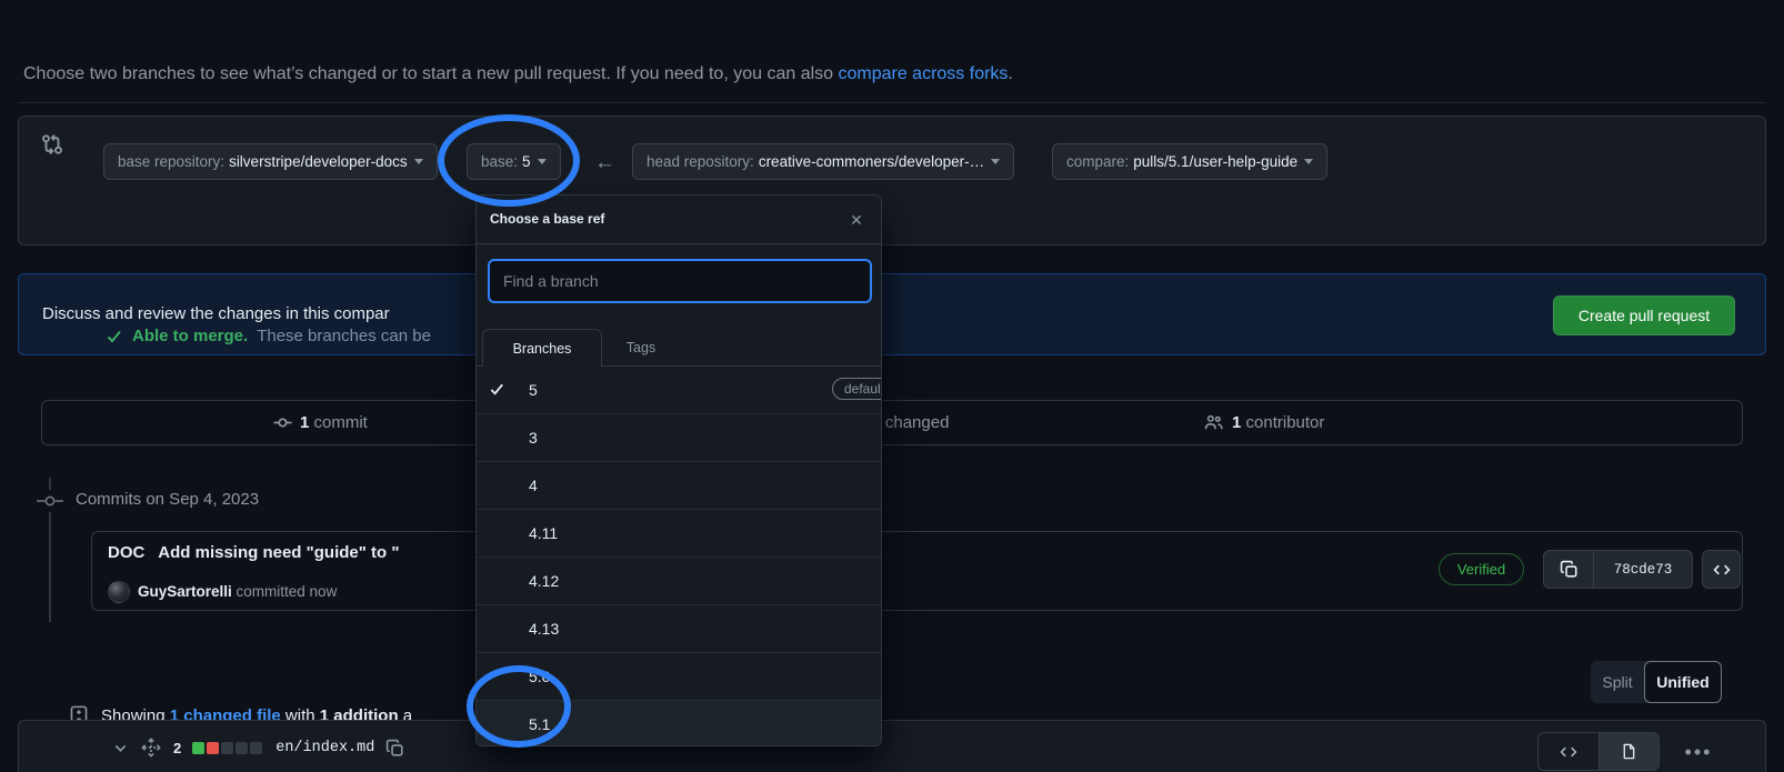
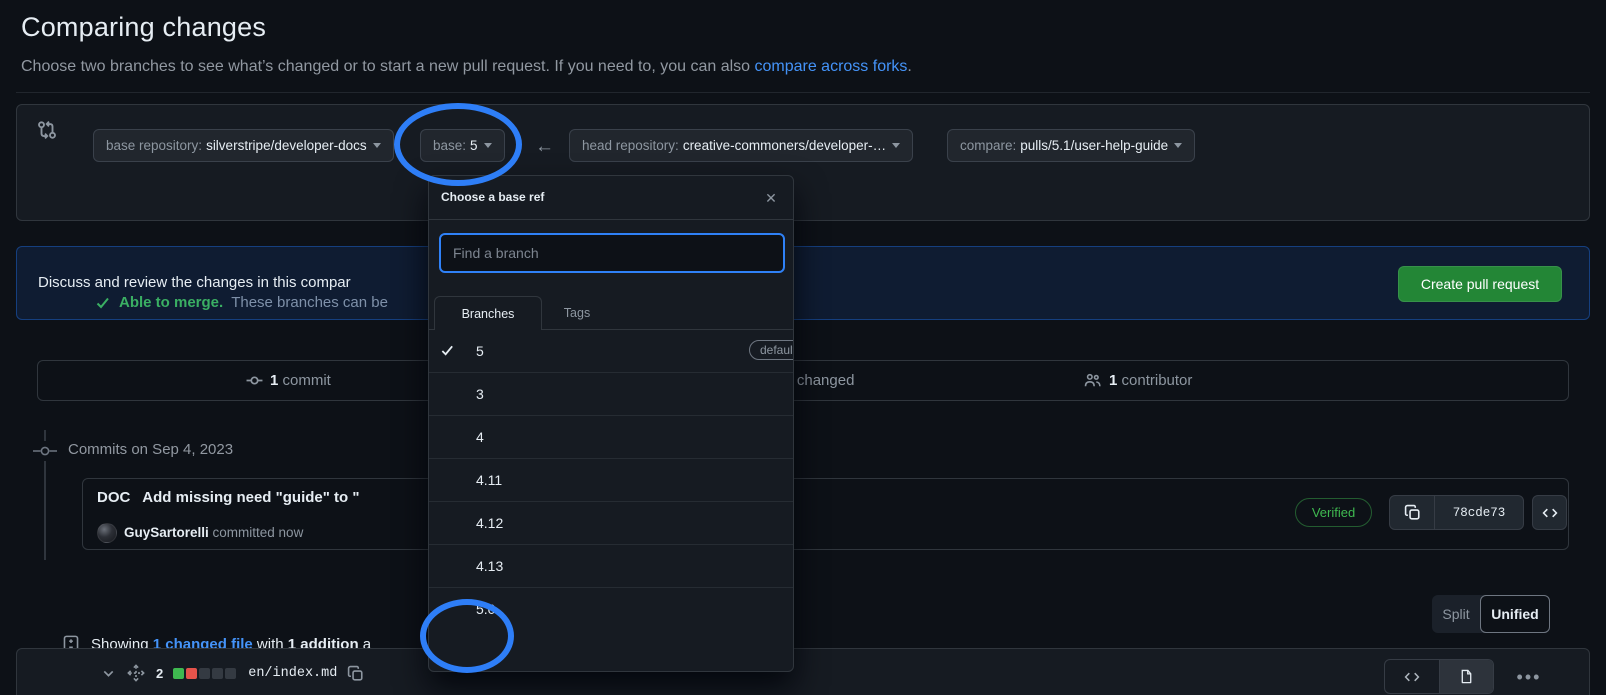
+ Comparing changes
  Choose two branches to see what’s changed or to start a new pull request. If you need to, you can also compare across forks.
  base repository:
  silverstripe/developer-docs
  base:
  5
  ←
  head repository:
  creative-commoners/developer-…
  compare:
  pulls/5.1/user-help-guide
  Able to merge.
  These branches can be
  Discuss and review the changes in this compar
  Create pull request
  1 commit
  1 contributor
  Commits on Sep 4, 2023
  DOC Add missing need "guide" to "
  GuySartorelli committed now
  Verified
  78cde73
  Showing 1 changed file with 1 addition a
  Split
  Unified
  2
  en/index.md
  •••
  Choose a base ref
  ✕
  Find a branch
  Branches
  Tags
  5
  defaul
  3
  4
  4.11
  4.12
  4.13
  5.0
- 5.1
